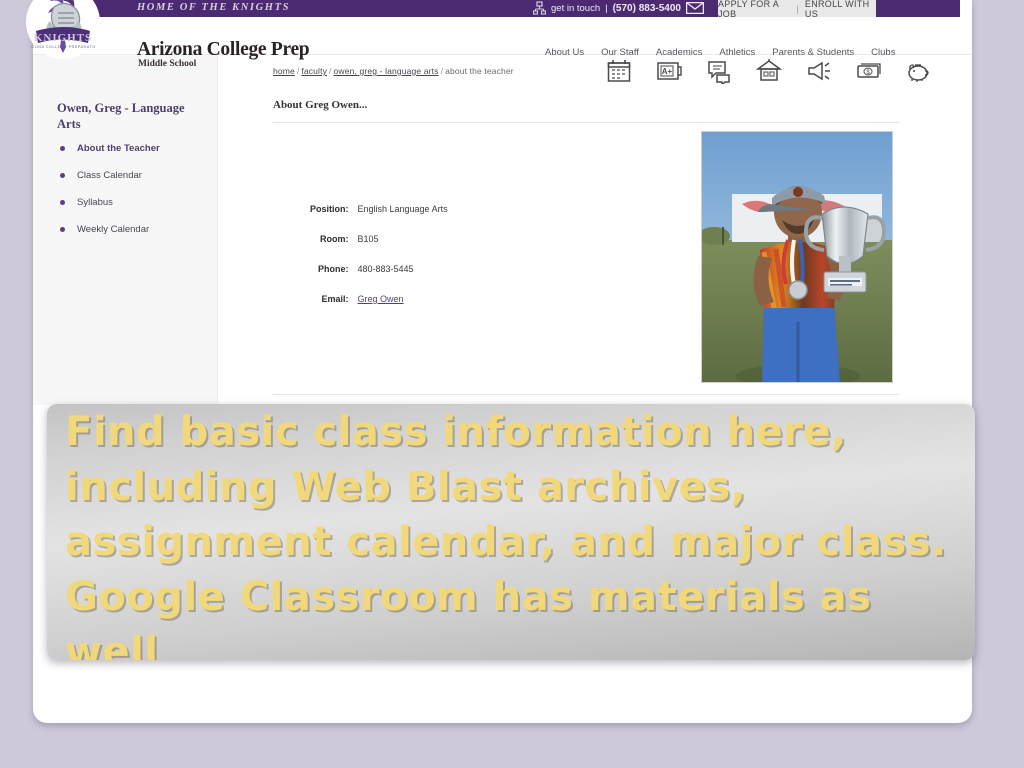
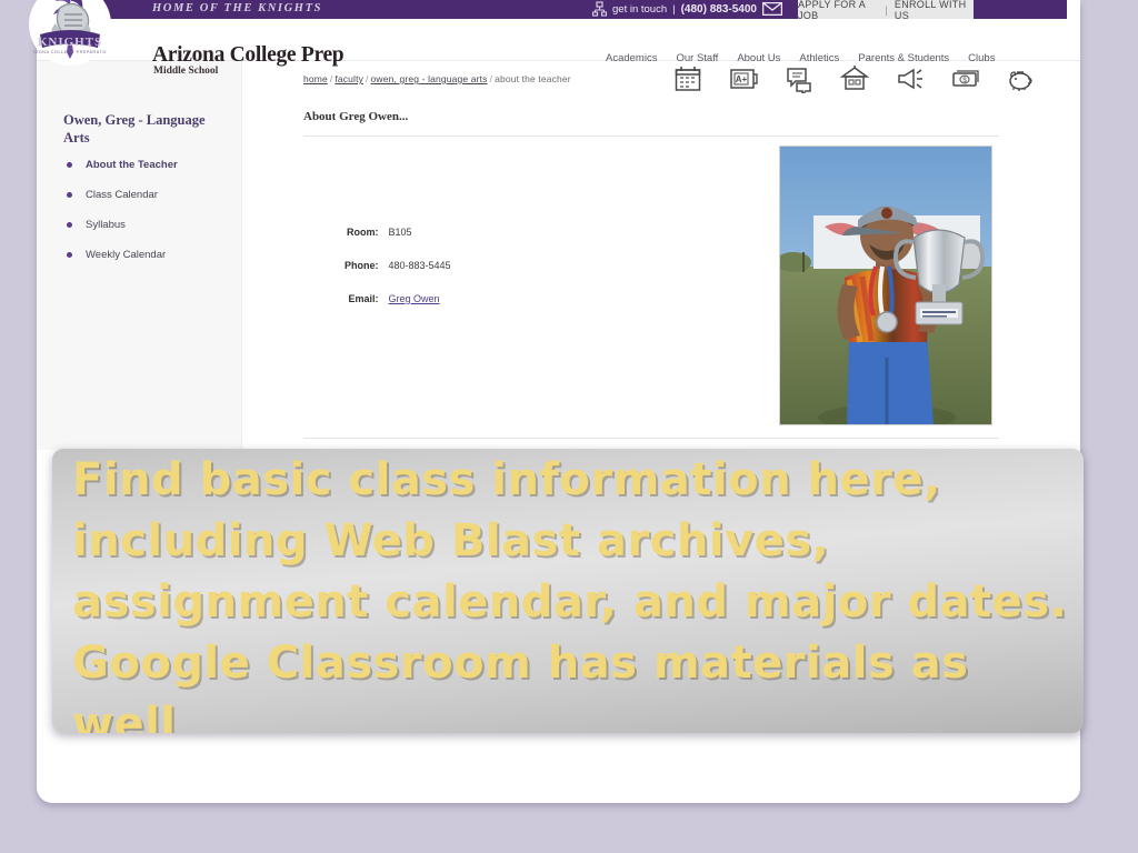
  Arizona College Prep
  Middle School
- About Us
+ Academics
  Our Staff
- Academics
+ About Us
  Athletics
  Parents & Students
  Clubs
  Owen, Greg - Language Arts
  About the Teacher
  Class Calendar
  Syllabus
  Weekly Calendar
  home / faculty / owen, greg - language arts / about the teacher
  A+
  About Greg Owen...
- Position:	English Language Arts
  Room:	B105
  Phone:	480-883-5445
  Email:	Greg Owen
  HOME OF THE KNIGHTS
  get in touch
  |
- (570) 883-5400
+ (480) 883-5400
  APPLY FOR A JOB
  |
  ENROLL WITH US
  KNIGHTS
- Find basic class information here, including Web Blast archives, assignment calendar, and major class. Google Classroom has materials as well
+ Find basic class information here, including Web Blast archives, assignment calendar, and major dates. Google Classroom has materials as well
